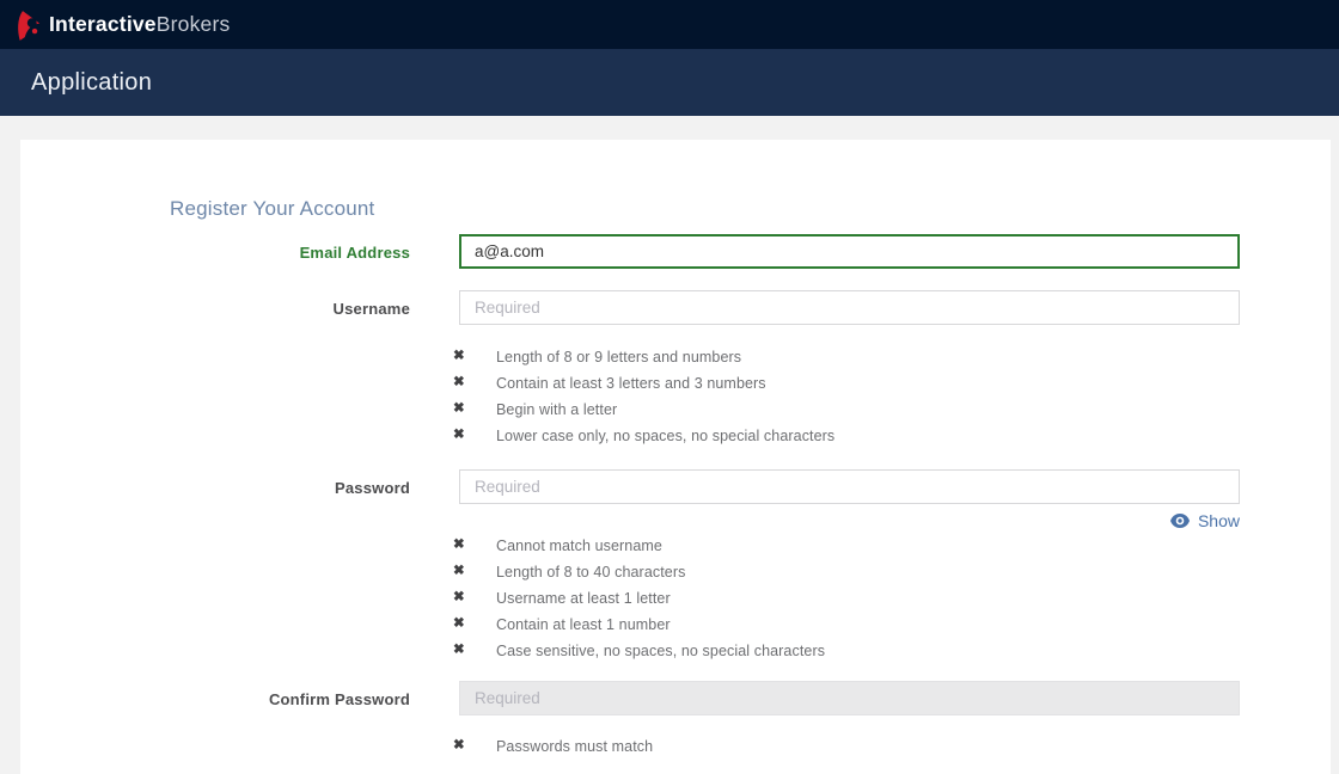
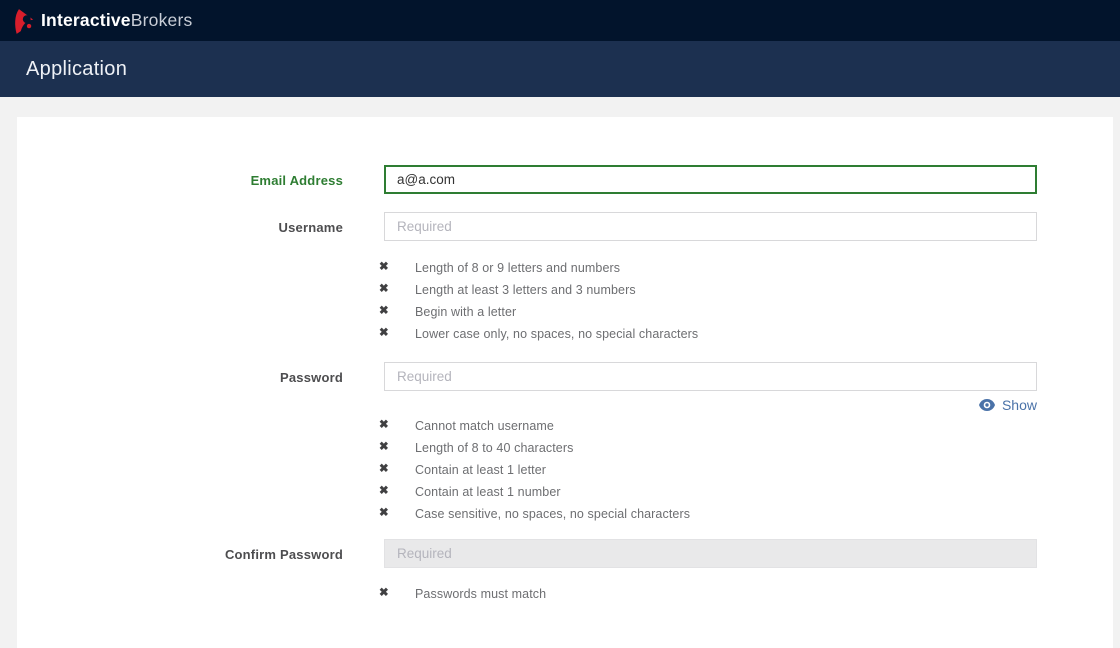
  InteractiveBrokers
  Application
- Register Your Account
  Email Address
  a@a.com
  Username
  Required
  ✖
  Length of 8 or 9 letters and numbers
  ✖
- Contain at least 3 letters and 3 numbers
+ Length at least 3 letters and 3 numbers
  ✖
  Begin with a letter
  ✖
  Lower case only, no spaces, no special characters
  Password
  Required
  Show
  ✖
  Cannot match username
  ✖
  Length of 8 to 40 characters
  ✖
- Username at least 1 letter
+ Contain at least 1 letter
  ✖
  Contain at least 1 number
  ✖
  Case sensitive, no spaces, no special characters
  Confirm Password
  Required
  ✖
  Passwords must match
